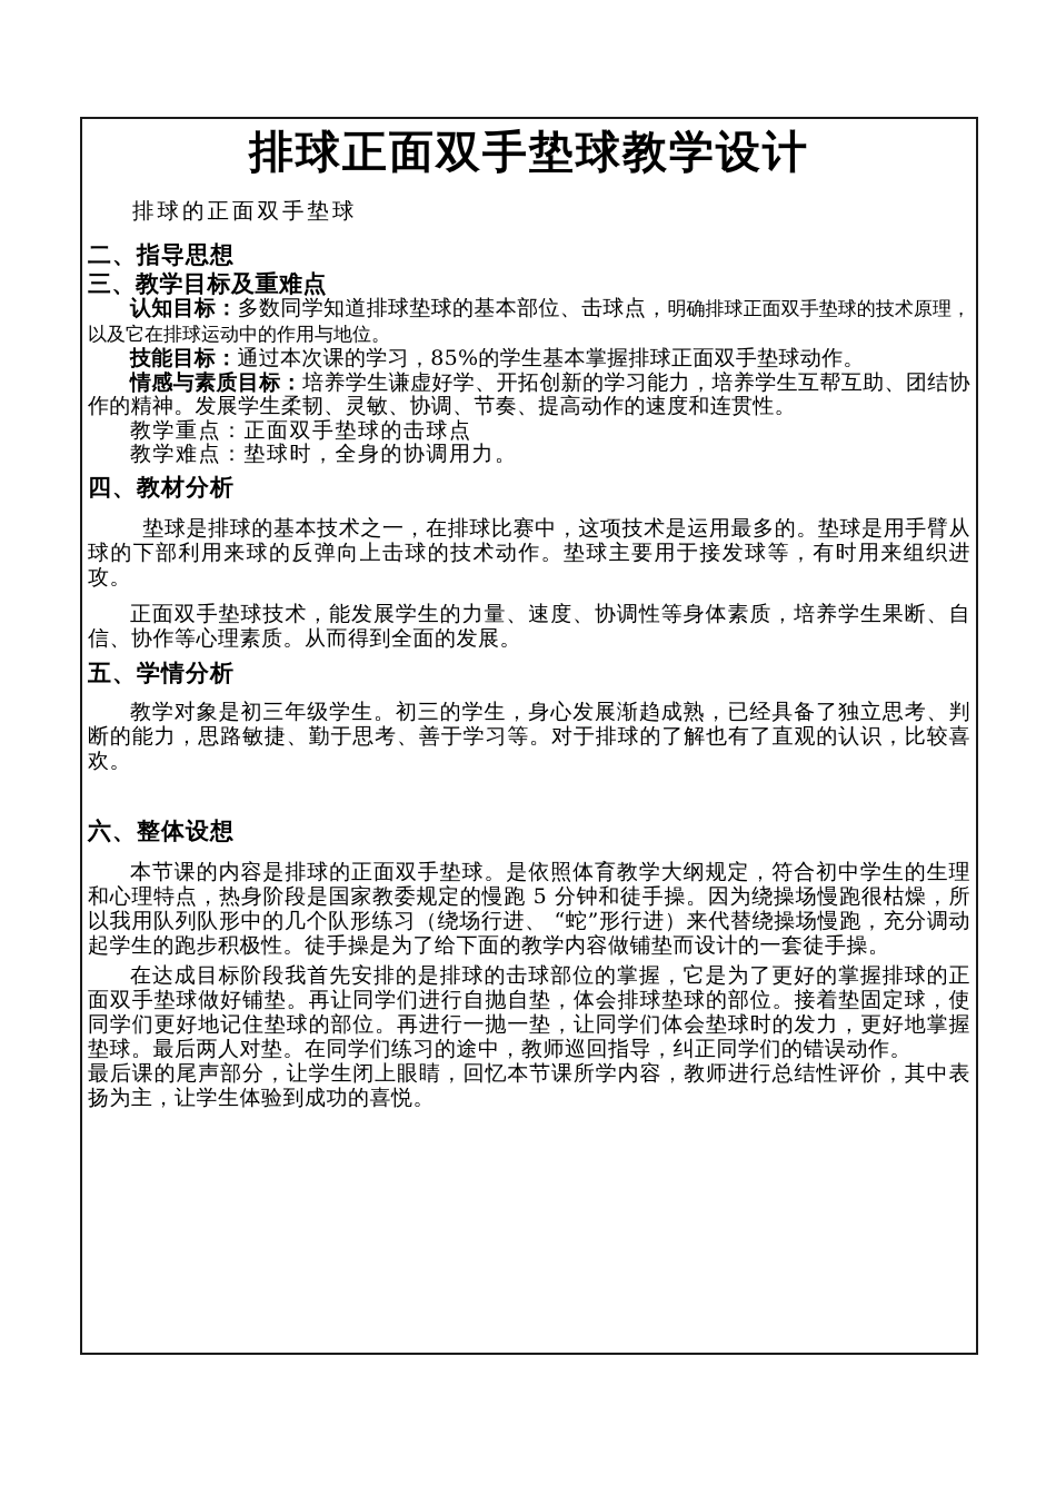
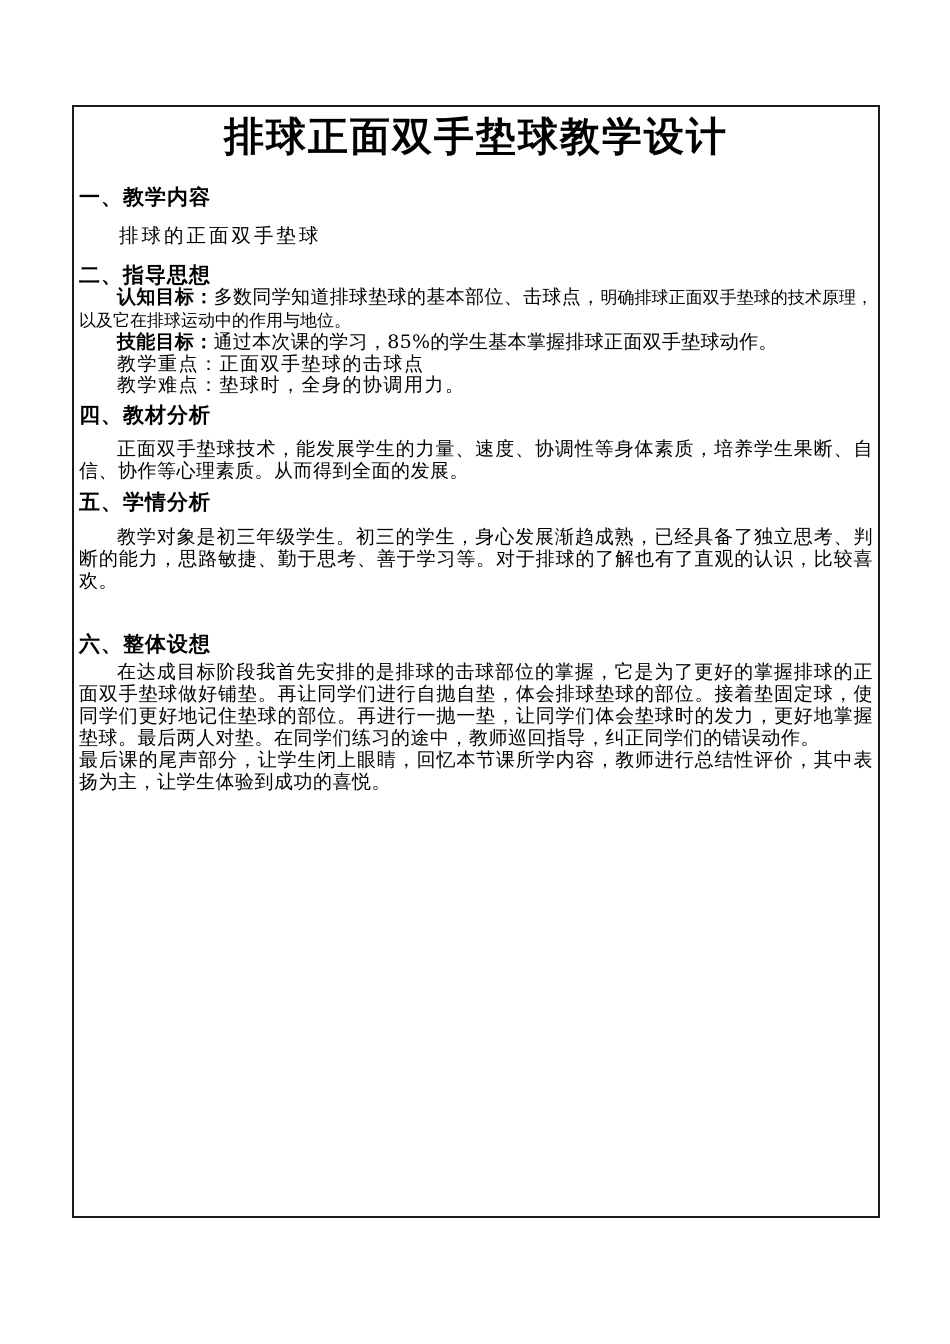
  排球正面双手垫球教学设计
+ 一、教学内容
  排球的正面双手垫球
  二、指导思想
- 三、教学目标及重难点
  认知目标：多数同学知道排球垫球的基本部位、击球点，明确排球正面双手垫球的技术原理，以及它在排球运动中的作用与地位。
  技能目标：通过本次课的学习，85%的学生基本掌握排球正面双手垫球动作。
- 情感与素质目标：培养学生谦虚好学、开拓创新的学习能力，培养学生互帮互助、团结协作的精神。发展学生柔韧、灵敏、协调、节奏、提高动作的速度和连贯性。
  教学重点：正面双手垫球的击球点
  教学难点：垫球时，全身的协调用力。
  四、教材分析
- 垫球是排球的基本技术之一，在排球比赛中，这项技术是运用最多的。垫球是用手臂从球的下部利用来球的反弹向上击球的技术动作。垫球主要用于接发球等，有时用来组织进攻。
  正面双手垫球技术，能发展学生的力量、速度、协调性等身体素质，培养学生果断、自信、协作等心理素质。从而得到全面的发展。
  五、学情分析
  教学对象是初三年级学生。初三的学生，身心发展渐趋成熟，已经具备了独立思考、判断的能力，思路敏捷、勤于思考、善于学习等。对于排球的了解也有了直观的认识，比较喜欢。
  六、整体设想
- 本节课的内容是排球的正面双手垫球。是依照体育教学大纲规定，符合初中学生的生理和心理特点，热身阶段是国家教委规定的慢跑 5 分钟和徒手操。因为绕操场慢跑很枯燥，所以我用队列队形中的几个队形练习（绕场行进、 “蛇”形行进）来代替绕操场慢跑，充分调动起学生的跑步积极性。徒手操是为了给下面的教学内容做铺垫而设计的一套徒手操。
  在达成目标阶段我首先安排的是排球的击球部位的掌握，它是为了更好的掌握排球的正面双手垫球做好铺垫。再让同学们进行自抛自垫，体会排球垫球的部位。接着垫固定球，使同学们更好地记住垫球的部位。再进行一抛一垫，让同学们体会垫球时的发力，更好地掌握垫球。最后两人对垫。在同学们练习的途中，教师巡回指导，纠正同学们的错误动作。
  最后课的尾声部分，让学生闭上眼睛，回忆本节课所学内容，教师进行总结性评价，其中表扬为主，让学生体验到成功的喜悦。
